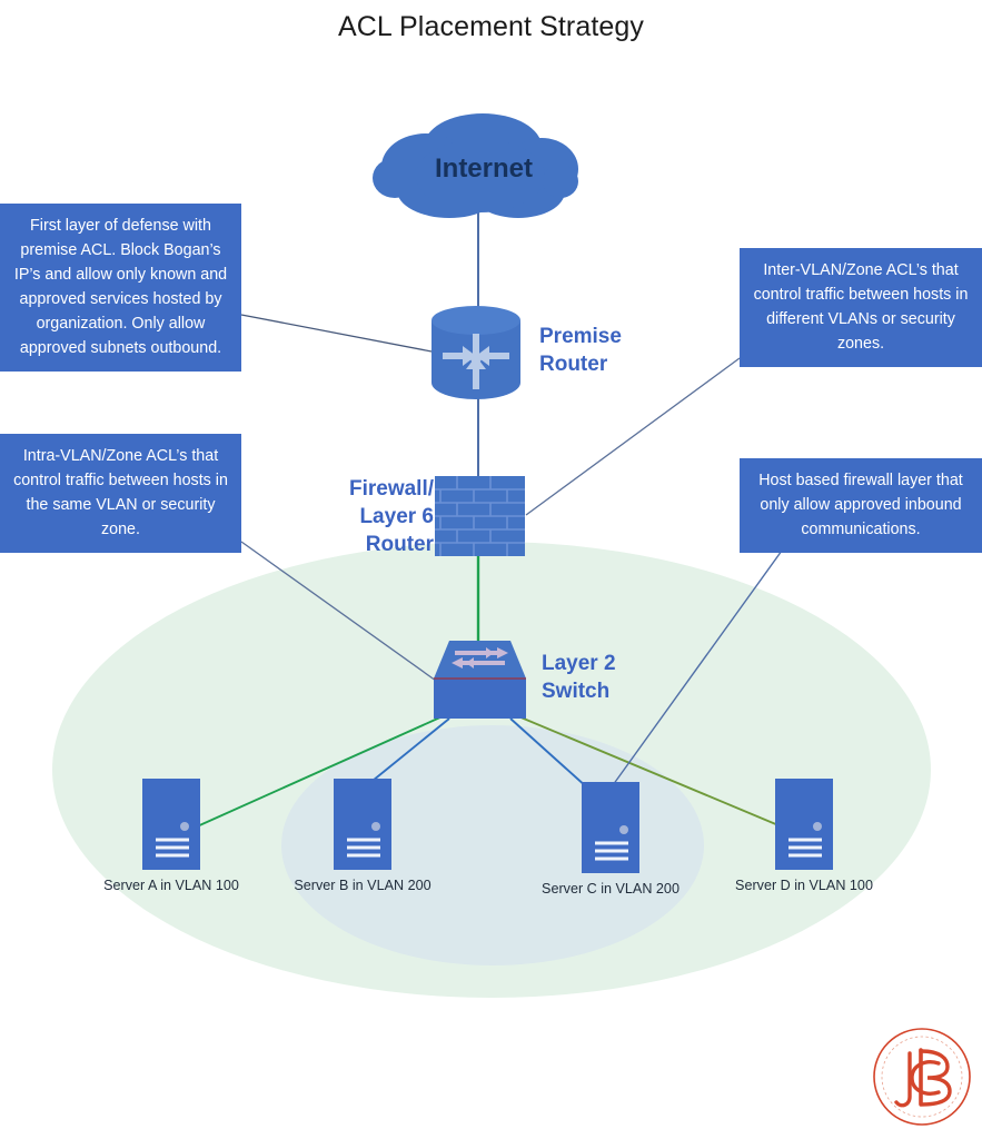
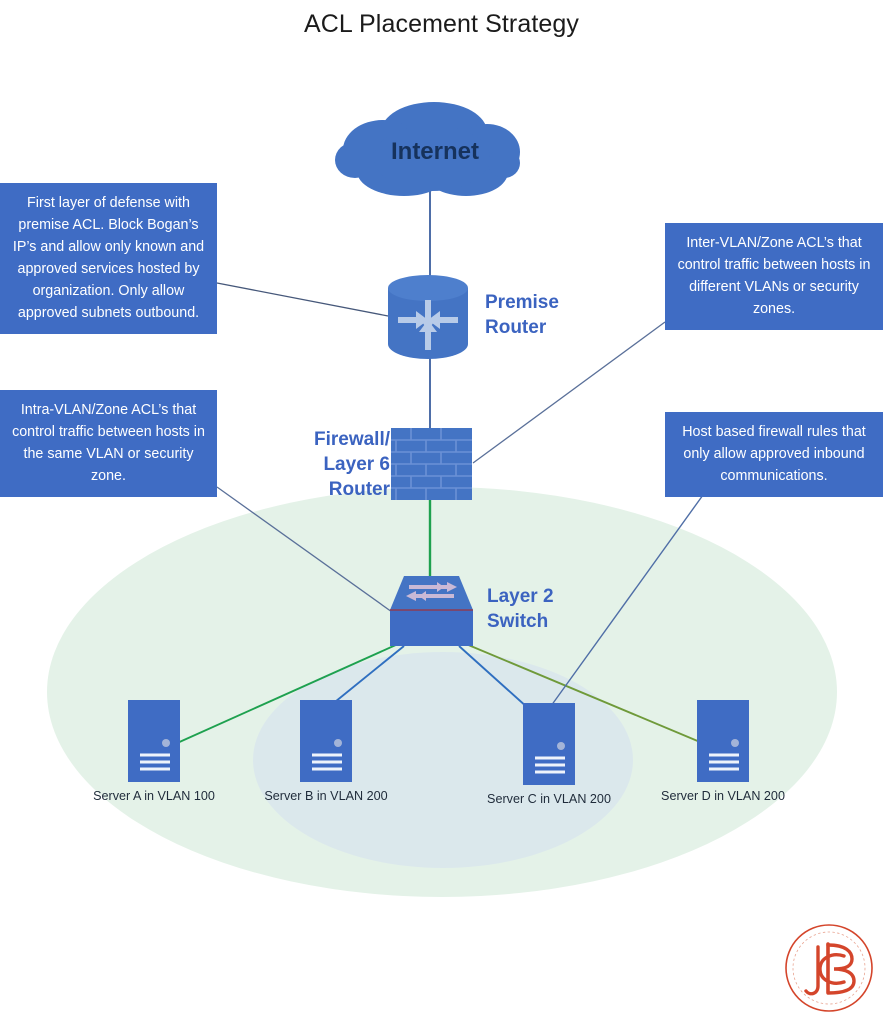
  ACL Placement Strategy
  Internet
  Premise
  Router
  Firewall/
  Layer 6
  Router
  Layer 2
  Switch
  Server A in VLAN 100
  Server B in VLAN 200
  Server C in VLAN 200
- Server D in VLAN 100
+ Server D in VLAN 200
  First layer of defense with premise ACL. Block Bogan’s IP’s and allow only known and approved services hosted by organization. Only allow approved subnets outbound.
  Intra-VLAN/Zone ACL’s that control traffic between hosts in the same VLAN or security zone.
  Inter-VLAN/Zone ACL’s that control traffic between hosts in different VLANs or security zones.
- Host based firewall layer that only allow approved inbound communications.
+ Host based firewall rules that only allow approved inbound communications.
